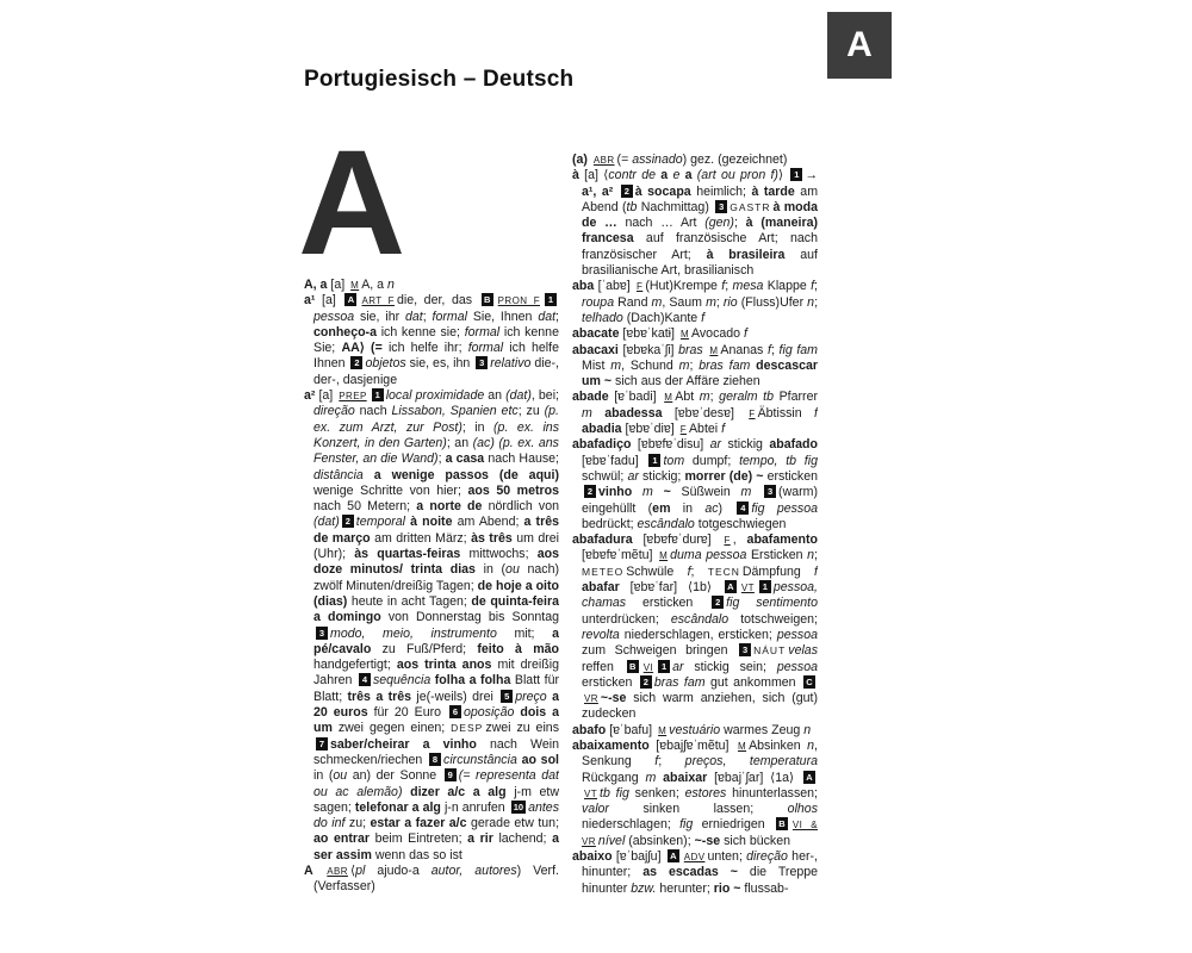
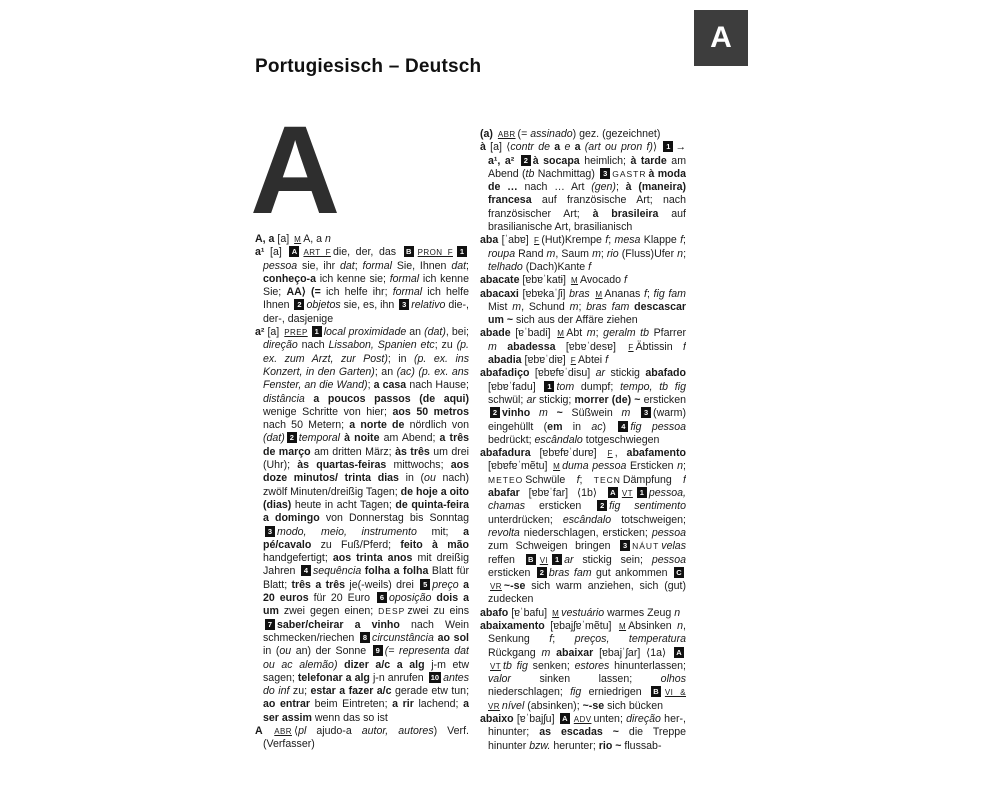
  A
  Portugiesisch – Deutsch
  A
  A, a [a] M A, a n
  a¹ [a] A ART F die, der, das B PRON F 1pessoa sie, ihr dat; formal Sie, Ihnen dat; conheço-a ich kenne sie; formal ich kenne Sie; AA⟩ (= ich helfe ihr; formal ich helfe Ihnen 2 objetos sie, es, ihn 3 relativo die-, der-, dasjenige
- a² [a] PREP 1 local proximidade an (dat), bei; direção nach Lissabon, Spanien etc; zu (p. ex. zum Arzt, zur Post); in (p. ex. ins Konzert, in den Garten); an (ac) (p. ex. ans Fenster, an die Wand); a casa nach Hause; distância a wenige passos (de aqui) wenige Schritte von hier; aos 50 metros nach 50 Metern; a norte de nördlich von (dat) 2 temporal à noite am Abend; a três de março am dritten März; às três um drei (Uhr); às quartas-feiras mittwochs; aos doze minutos/ trinta dias in (ou nach) zwölf Minuten/dreißig Tagen; de hoje a oito (dias) heute in acht Tagen; de quinta-feira a domingo von Donnerstag bis Sonntag 3 modo, meio, instrumento mit; a pé/cavalo zu Fuß/Pferd; feito à mão handgefertigt; aos trinta anos mit dreißig Jahren 4 sequência folha a folha Blatt für Blatt; três a três je(-weils) drei 5 preço a 20 euros für 20 Euro 6 oposição dois a um zwei gegen einen; DESP zwei zu eins 7 saber/cheirar a vinho nach Wein schmecken/riechen 8 circunstância ao sol in (ou an) der Sonne 9 (= representa dat ou ac alemão) dizer a/c a alg j-m etw sagen; telefonar a alg j-n anrufen 10 antes do inf zu; estar a fazer a/c gerade etw tun; ao entrar beim Eintreten; a rir lachend; a ser assim wenn das so ist
+ a² [a] PREP 1 local proximidade an (dat), bei; direção nach Lissabon, Spanien etc; zu (p. ex. zum Arzt, zur Post); in (p. ex. ins Konzert, in den Garten); an (ac) (p. ex. ans Fenster, an die Wand); a casa nach Hause; distância a poucos passos (de aqui) wenige Schritte von hier; aos 50 metros nach 50 Metern; a norte de nördlich von (dat) 2 temporal à noite am Abend; a três de março am dritten März; às três um drei (Uhr); às quartas-feiras mittwochs; aos doze minutos/ trinta dias in (ou nach) zwölf Minuten/dreißig Tagen; de hoje a oito (dias) heute in acht Tagen; de quinta-feira a domingo von Donnerstag bis Sonntag 3 modo, meio, instrumento mit; a pé/cavalo zu Fuß/Pferd; feito à mão handgefertigt; aos trinta anos mit dreißig Jahren 4 sequência folha a folha Blatt für Blatt; três a três je(-weils) drei 5 preço a 20 euros für 20 Euro 6 oposição dois a um zwei gegen einen; DESP zwei zu eins 7 saber/cheirar a vinho nach Wein schmecken/riechen 8 circunstância ao sol in (ou an) der Sonne 9 (= representa dat ou ac alemão) dizer a/c a alg j-m etw sagen; telefonar a alg j-n anrufen 10 antes do inf zu; estar a fazer a/c gerade etw tun; ao entrar beim Eintreten; a rir lachend; a ser assim wenn das so ist
  A ABR ⟨pl ajudo-a autor, autores) Verf. (Verfasser)
  (a) ABR (= assinado) gez. (gezeichnet)
  à [a] ⟨contr de a e a (art ou pron f)⟩ 1 → a¹, a² 2 à socapa heimlich; à tarde am Abend (tb Nachmittag) 3 GASTR à moda de … nach … Art (gen); à (maneira) francesa auf französische Art; nach französischer Art; à brasileira auf brasilianische Art, brasilianisch
  aba [ˈabɐ] F (Hut)Krempe f; mesa Klappe f; roupa Rand m, Saum m; rio (Fluss)Ufer n; telhado (Dach)Kante f
  abacate [ɐbɐˈkatɨ] M Avocado f
  abacaxi [ɐbɐkaˈʃi] bras M Ananas f; fig fam Mist m, Schund m; bras fam descascar um ~ sich aus der Affäre ziehen
  abade [ɐˈbadi] M Abt m; geralm tb Pfarrer m abadessa [ɐbɐˈdesɐ] F Äbtissin f abadia [ɐbɐˈdiɐ] F Abtei f
  abafadiço [ɐbɐfɐˈdisu] ar stickig abafado [ɐbɐˈfadu] 1 tom dumpf; tempo, tb fig schwül; ar stickig; morrer (de) ~ ersticken 2 vinho m ~ Süßwein m 3 (warm) eingehüllt (em in ac) 4 fig pessoa bedrückt; escândalo totgeschwiegen
  abafadura [ɐbɐfɐˈdurɐ] F , abafamento [ɐbɐfɐˈmẽtu] M duma pessoa Ersticken n; METEO Schwüle f; TECN Dämpfung f abafar [ɐbɐˈfar] ⟨1b⟩ A VT 1 pessoa, chamas ersticken 2 fig sentimento unterdrücken; escândalo totschweigen; revolta niederschlagen, ersticken; pessoa zum Schweigen bringen 3 NÁUT velas reffen B VI 1 ar stickig sein; pessoa ersticken 2 bras fam gut ankommen CVR ~-se sich warm anziehen, sich (gut) zudecken
  abafo [ɐˈbafu] M vestuário warmes Zeug n
  abaixamento [ɐbajʃɐˈmẽtu] M Absinken n, Senkung f; preços, temperatura Rückgang m abaixar [ɐbajˈʃar] ⟨1a⟩ AVT tb fig senken; estores hinunterlassen; valor sinken lassen; olhos niederschlagen; fig erniedrigen B VI & VR nível (absinken); ~-se sich bücken
  abaixo [ɐˈbajʃu] A ADV unten; direção her-, hinunter; as escadas ~ die Treppe hinunter bzw. herunter; rio ~ flussab-
